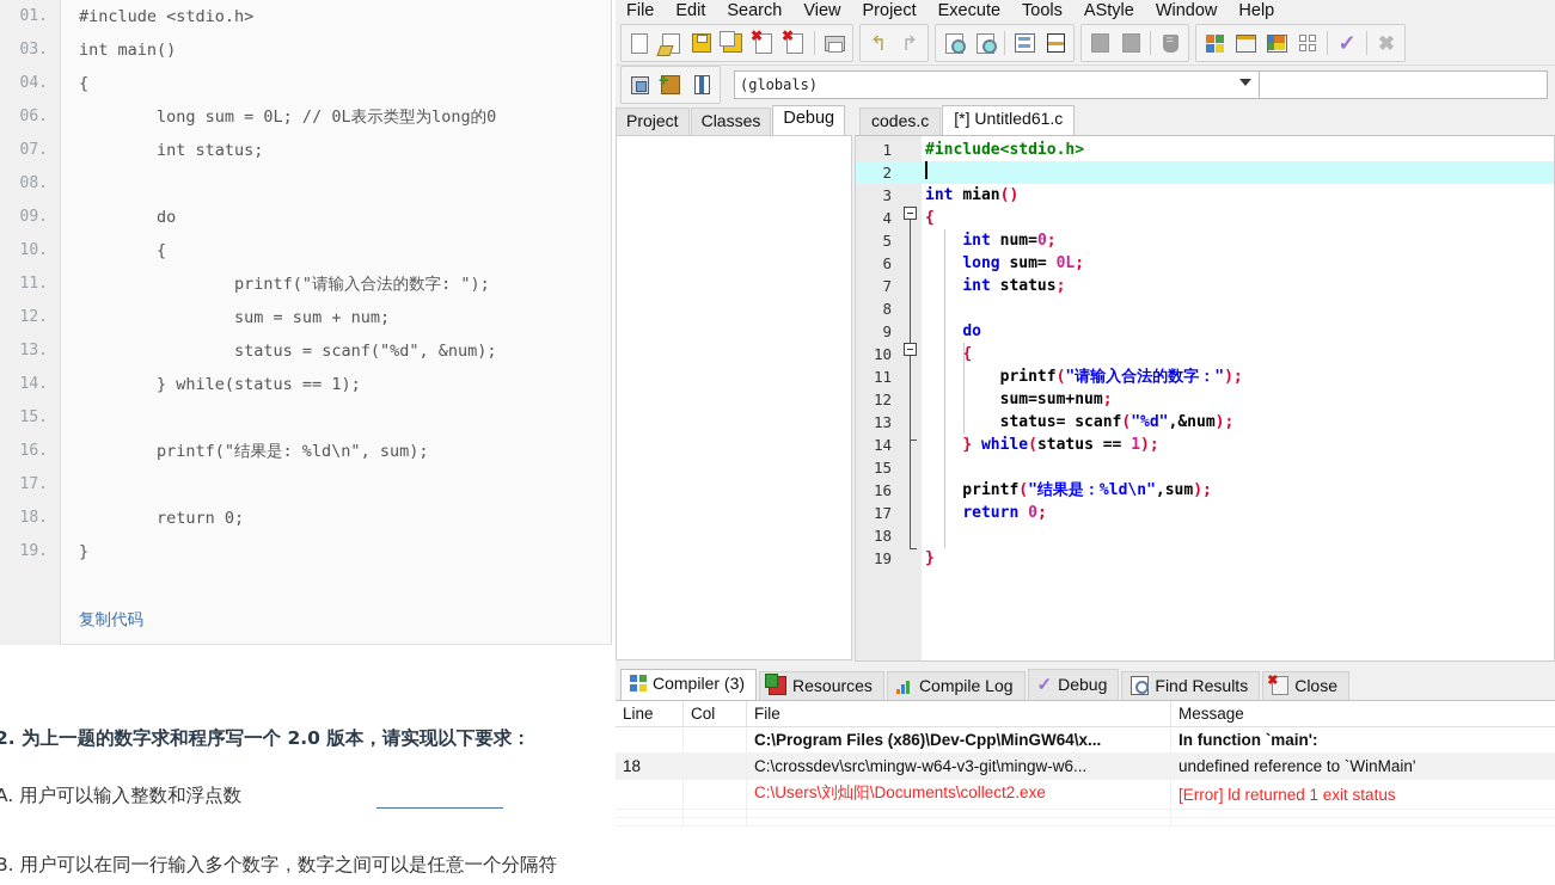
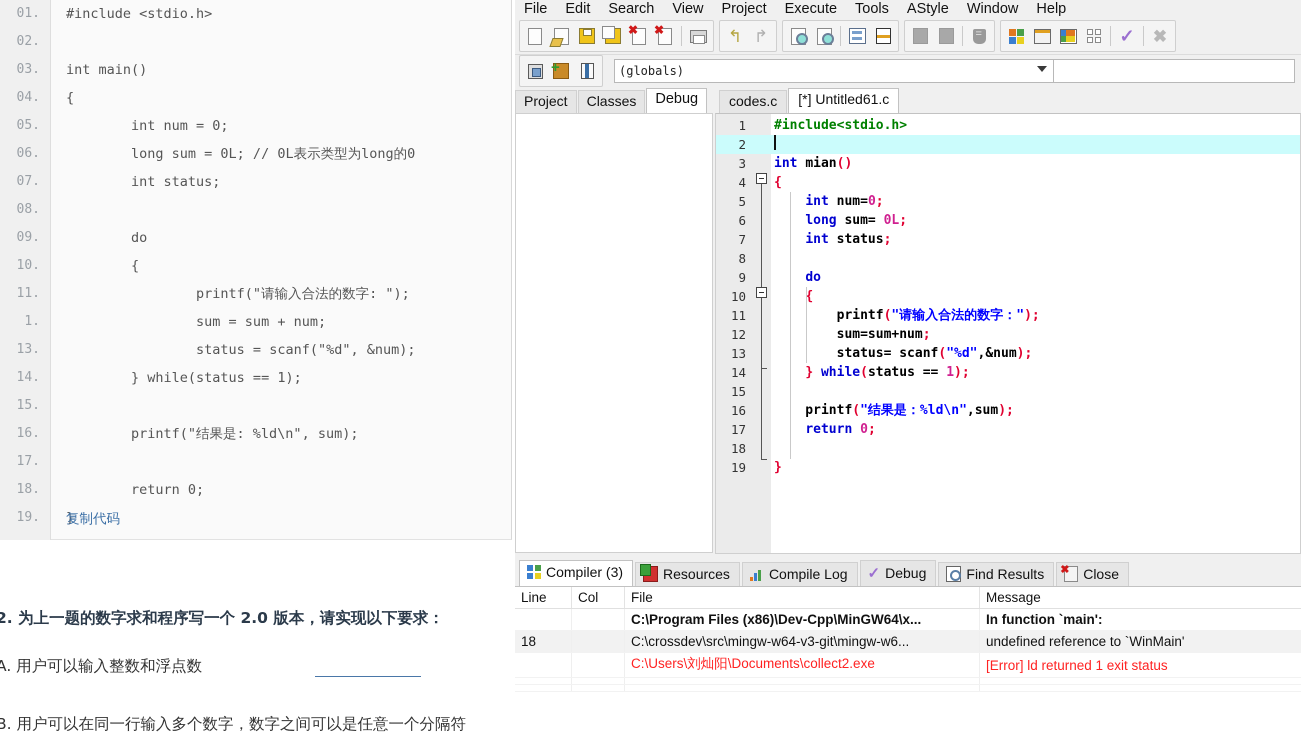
  01.
  #include <stdio.h>
+ 02.
  03.
  int main()
  04.
  {
+ 05.
+ int num = 0;
  06.
  long sum = 0L; // 0L表示类型为long的0
  07.
  int status;
  08.
  09.
  do
  10.
  {
  11.
  printf("请输入合法的数字: ");
- 12.
+ 1.
  sum = sum + num;
  13.
  status = scanf("%d", &num);
  14.
  } while(status == 1);
  15.
  16.
  printf("结果是: %ld\n", sum);
  17.
  18.
  return 0;
  19.
  }
  复制代码
  2. 为上一题的数字求和程序写一个 2.0 版本，请实现以下要求：
  A. 用户可以输入整数和浮点数
  B. 用户可以在同一行输入多个数字，数字之间可以是任意一个分隔符
  File
  Edit
  Search
  View
  Project
  Execute
  Tools
  AStyle
  Window
  Help
  ↰
  ↱
  ✓
  ✖
  (globals)
  Project
  Classes
  Debug
  codes.c
  [*] Untitled61.c
  1
  #include<stdio.h>
  2
  3
  int mian()
  4
  {
  5
  int num=0;
  6
  long sum= 0L;
  7
  int status;
  8
  9
  do
  10
  {
  11
  printf("请输入合法的数字：");
  12
  sum=sum+num;
  13
  status= scanf("%d",&num);
  14
  } while(status == 1);
  15
  16
  printf("结果是：%ld\n",sum);
  17
  return 0;
  18
  19
  }
  Compiler (3)
  Resources
  Compile Log
  ✓
  Debug
  Find Results
  Close
  Line	Col	File	Message
  		C:\Program Files (x86)\Dev-Cpp\MinGW64\x...	In function `main':
  18		C:\crossdev\src\mingw-w64-v3-git\mingw-w6...	undefined reference to `WinMain'
  		C:\Users\刘灿阳\Documents\collect2.exe	[Error] ld returned 1 exit status
